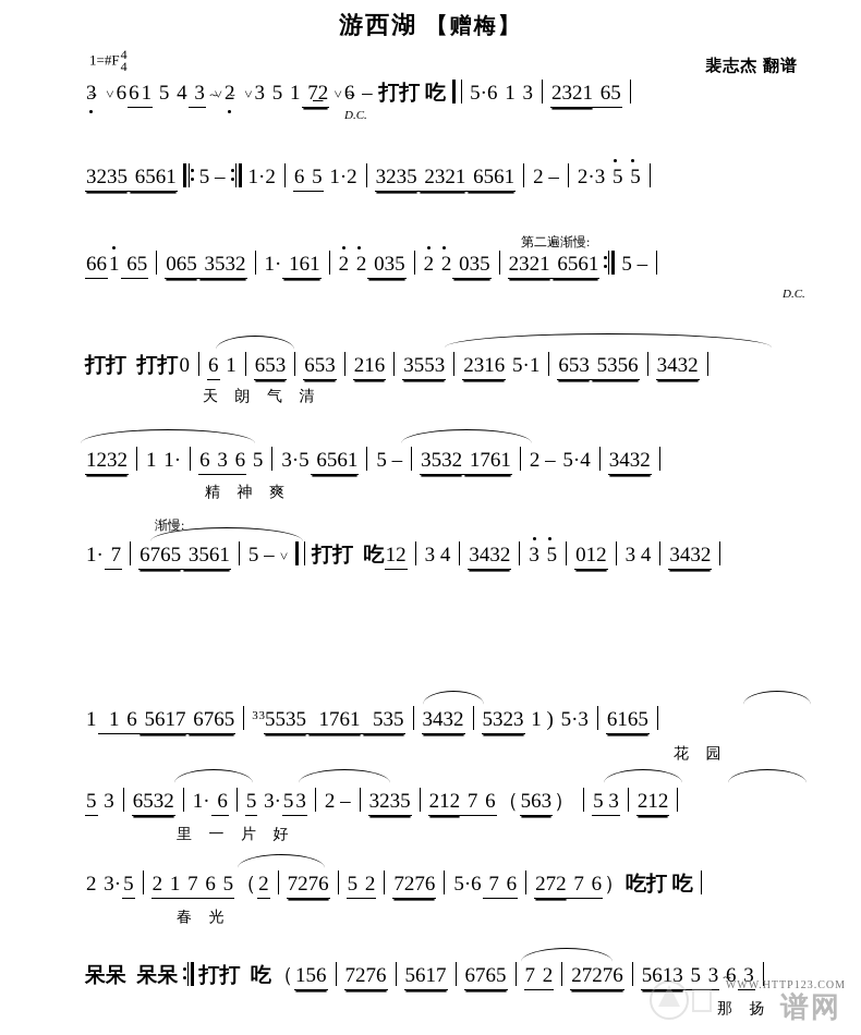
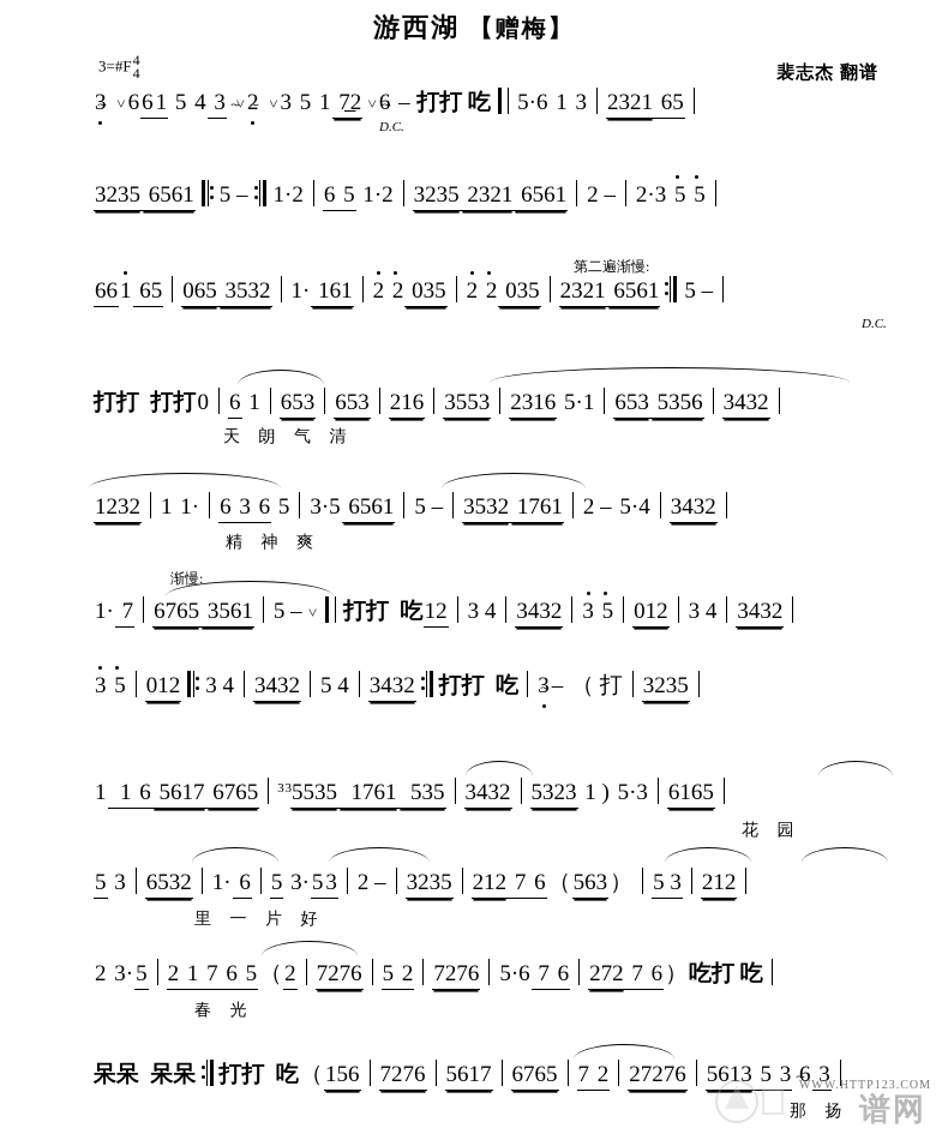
  游西湖 【赠梅】
- 1=#F
+ 3=#F
  4
  4
  裴志杰 翻谱
  3 ˅ 661 5 4 3 ˅ 2 ˅ 3 5 1 7̲2 ˅ 6 – 打打 吃 5·6 1 3 2321 65
  D.C.
  3235 6561 5 – 1·2 6 5 1·2 3235 2321 6561 2 – 2·3 5 5
  第二遍渐慢:
  661 65 065 3532 1· 161 2 2 035 2 2 035 2321 6561 5 –
  D.C.
  打打 打打0 6 1 653 653 216 3553 2316 5·1 653 5356 3432
  天 朗 气 清
  1232 1 1· 6 3 6 5 3·5 6561 5 – 3532 1761 2 – 5·4 3432
  精 神 爽
  渐慢:
  1· 7 6765 3561 5 – ˅ 打打 吃12 3 4 3432 3 5 012 3 4 3432
+ 3 5 012 3 4 3432 5 4 3432 打打 吃 3– （ 打 3235
  1 1 6 5617 6765 3 35535 1761 535 3432 5323 1 ) 5·3 6165
  花 园
  5 3 6532 1· 6 5 3·53 2 – 3235 212 7 6（563） 5 3 212
  里 一 片 好
  2 3·5 2 1 7 6 5（2 7276 5 2 7276 5·6 7 6 272 7 6）吃打 吃
  春 光
  呆呆 呆呆 打打 吃（156 7276 5617 6765 7 2 27276 5613 5 3 6 3
  那 扬
  WWW.HTTP123.COM
  谱网
